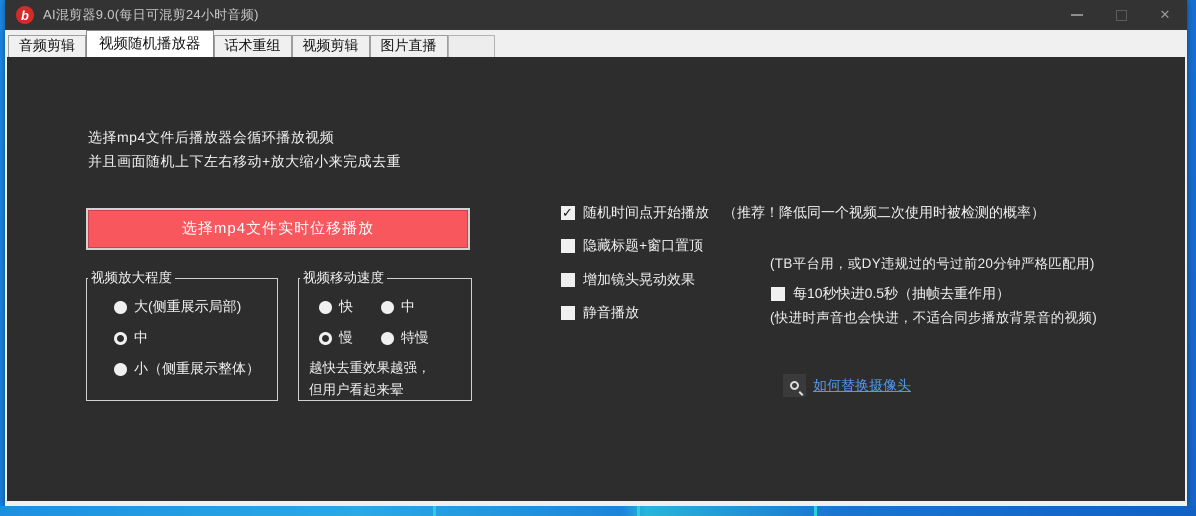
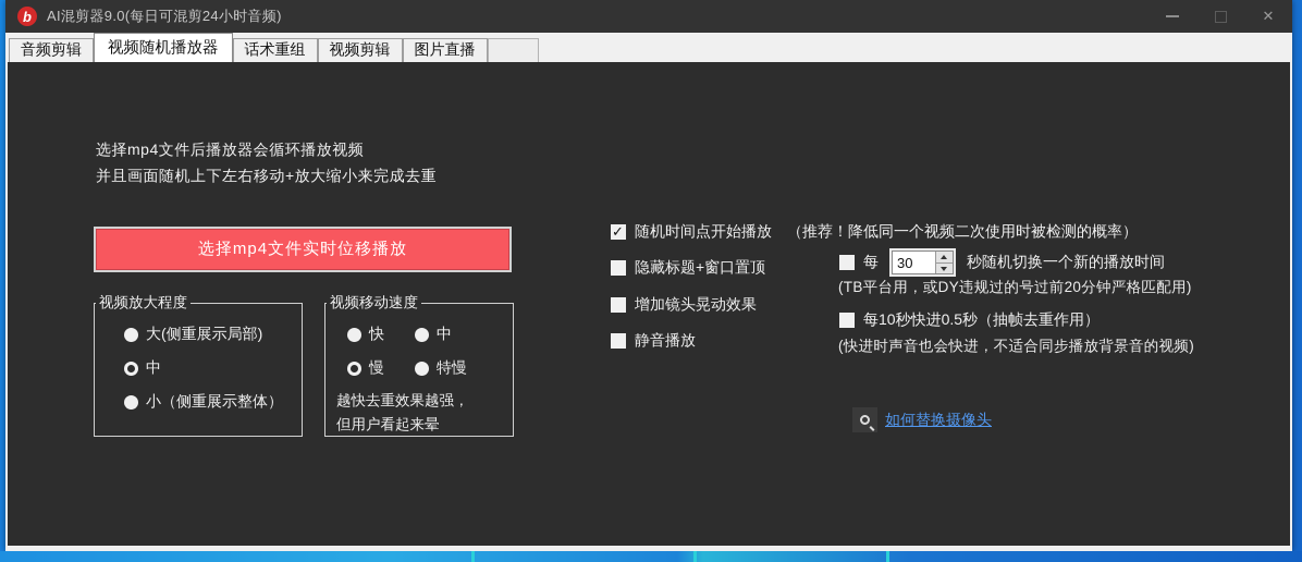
  b
  AI混剪器9.0(每日可混剪24小时音频)
  ✕
  音频剪辑
  视频随机播放器
  话术重组
  视频剪辑
  图片直播
  选择mp4文件后播放器会循环播放视频
  并且画面随机上下左右移动+放大缩小来完成去重
  选择mp4文件实时位移播放
  视频放大程度
  大(侧重展示局部)
  中
  小（侧重展示整体）
  视频移动速度
  快
  中
  慢
  特慢
  越快去重效果越强，
  但用户看起来晕
  随机时间点开始播放
  （推荐！降低同一个视频二次使用时被检测的概率）
  隐藏标题+窗口置顶
  增加镜头晃动效果
  静音播放
+ 每
+ 30
+ 秒随机切换一个新的播放时间
  (TB平台用，或DY违规过的号过前20分钟严格匹配用)
  每10秒快进0.5秒（抽帧去重作用）
  (快进时声音也会快进，不适合同步播放背景音的视频)
  如何替换摄像头
